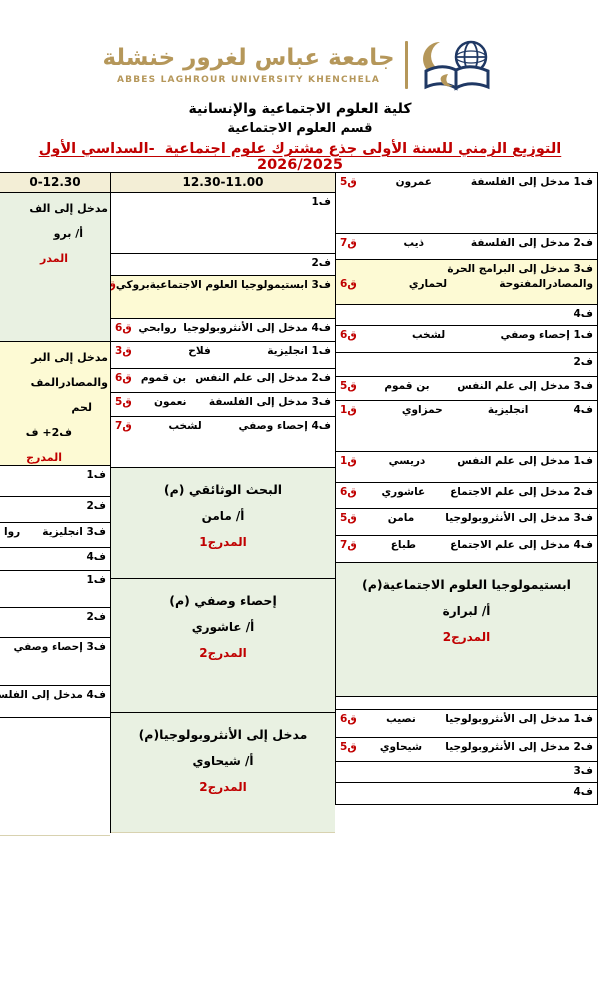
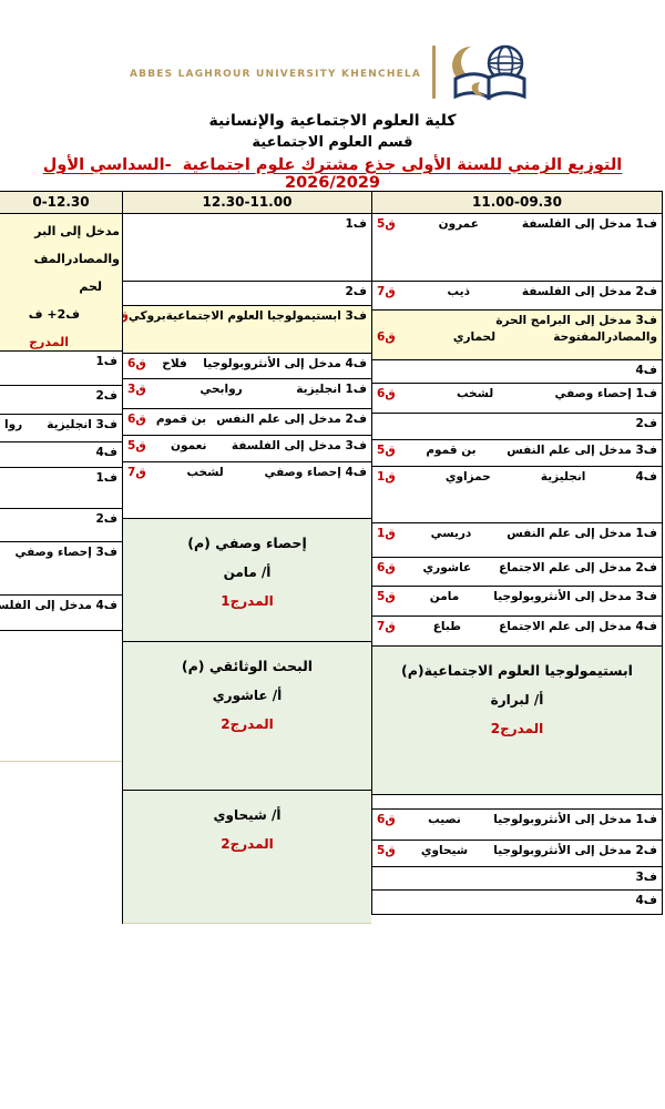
- جامعة عباس لغرور خنشلة
  ABBES LAGHROUR UNIVERSITY KHENCHELA
  كلية العلوم الاجتماعية والإنسانية
  قسم العلوم الاجتماعية
- التوزيع الزمني للسنة الأولى جذع مشترك علوم اجتماعية -السداسي الأول 2026/2025
+ التوزيع الزمني للسنة الأولى جذع مشترك علوم اجتماعية -السداسي الأول 2026/2029
+ 11.00-09.30
  ف1 مدخل إلى الفلسفة
  عمرون
  ق5
  ف2 مدخل إلى الفلسفة
  ذيب
  ق7
  ف3 مدخل إلى البرامج الحرة
  والمصادرالمفتوحة
  لحماري
  ق6
  ف4
  ف1 إحصاء وصفي
  لشخب
  ق6
  ف2
  ف3 مدخل إلى علم النفس
  بن قموم
  ق5
  ف4
  انجليزية
  حمزاوي
  ق1
  ف1 مدخل إلى علم النفس
  دريسي
  ق1
  ف2 مدخل إلى علم الاجتماع
  عاشوري
  ق6
  ف3 مدخل إلى الأنثروبولوجيا
  مامن
  ق5
  ف4 مدخل إلى علم الاجتماع
  طباع
  ق7
  ابستيمولوجيا العلوم الاجتماعية(م)
  أ/ لبرارة
  المدرج2
  ف1 مدخل إلى الأنثروبولوجيا
  نصيب
  ق6
  ف2 مدخل إلى الأنثروبولوجيا
  شيحاوي
  ق5
  ف3
  ف4
  12.30-11.00
  ف1
  ف2
  ف3 ابستيمولوجيا العلوم الاجتماعية
  بروكي
  ف4 مدخل إلى الأنثروبولوجيا
- روابحي
+ فلاح
  ق6
  ف1 انجليزية
- فلاح
+ روابحي
  ق3
  ف2 مدخل إلى علم النفس
  بن قموم
  ق6
  ف3 مدخل إلى الفلسفة
  نعمون
  ق5
  ف4 إحصاء وصفي
  لشخب
  ق7
- البحث الوثائقي (م)
+ إحصاء وصفي (م)
  أ/ مامن
  المدرج1
- إحصاء وصفي (م)
+ البحث الوثائقي (م)
  أ/ عاشوري
  المدرج2
- مدخل إلى الأنثروبولوجيا(م)
  أ/ شيحاوي
  المدرج2
  0-12.30
- مدخل إلى الف
- أ/ برو
- المدر
  مدخل إلى البر
  والمصادرالمف
  لحم
  ف2+ ف
  المدرج
  ف1
  ف2
  ف3 انجليزية
  روا
  ف4
  ف1
  ف2
  ف3 إحصاء وصفي
  ف4 مدخل إلى الفلس
